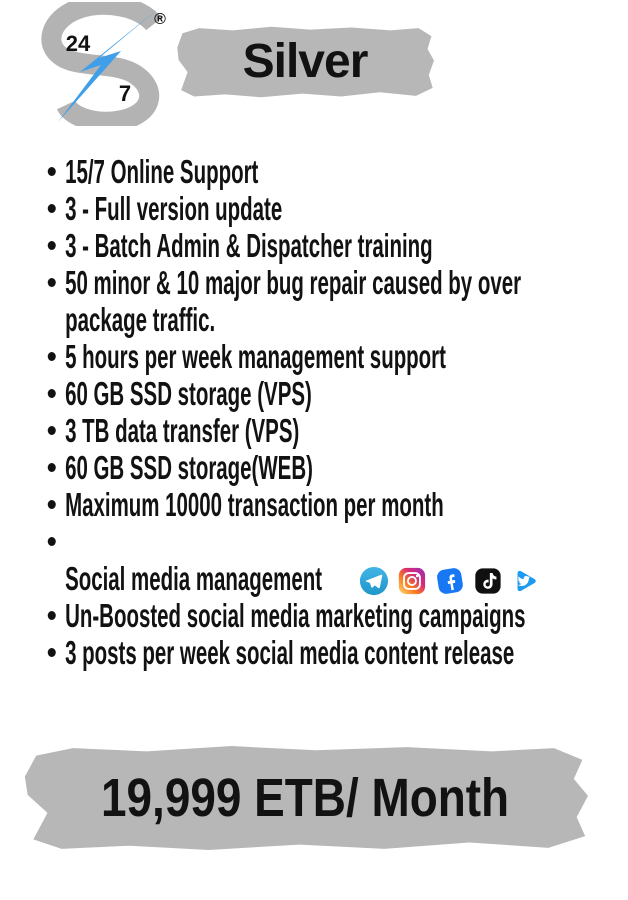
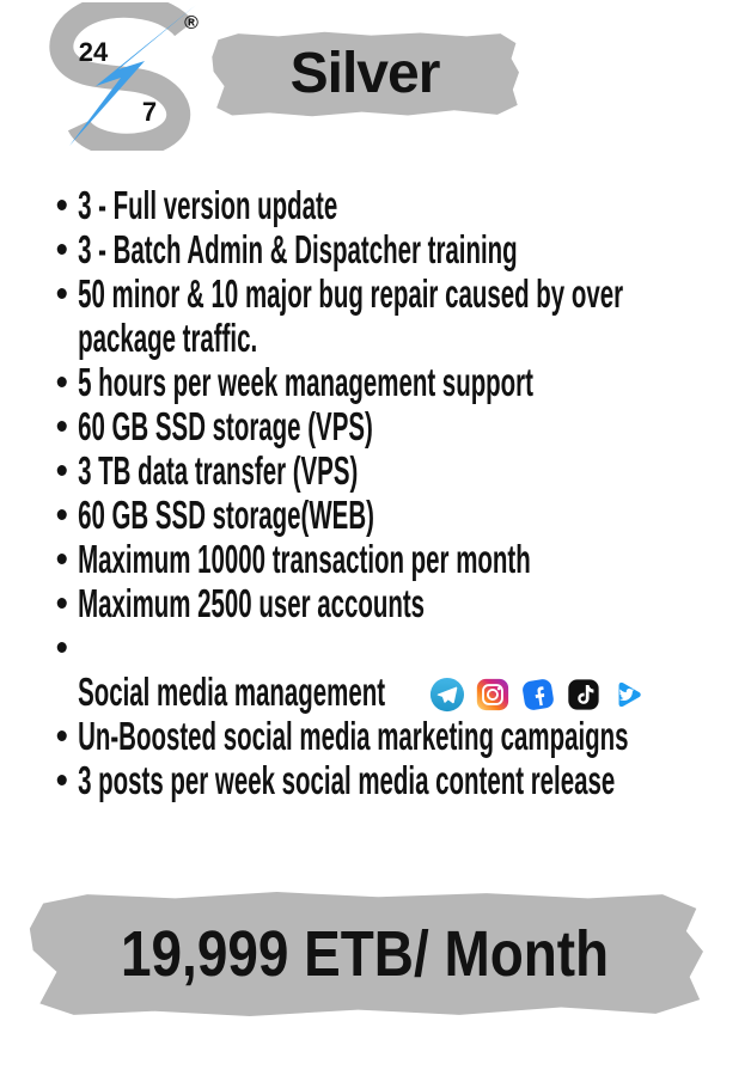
  24
  7
  ®
  Silver
- 15/7 Online Support
  3 - Full version update
  3 - Batch Admin & Dispatcher training
  50 minor & 10 major bug repair caused by over
  package traffic.
  5 hours per week management support
  60 GB SSD storage (VPS)
  3 TB data transfer (VPS)
  60 GB SSD storage(WEB)
  Maximum 10000 transaction per month
+ Maximum 2500 user accounts
  Social media management
  Un-Boosted social media marketing campaigns
  3 posts per week social media content release
  19,999 ETB/ Month
